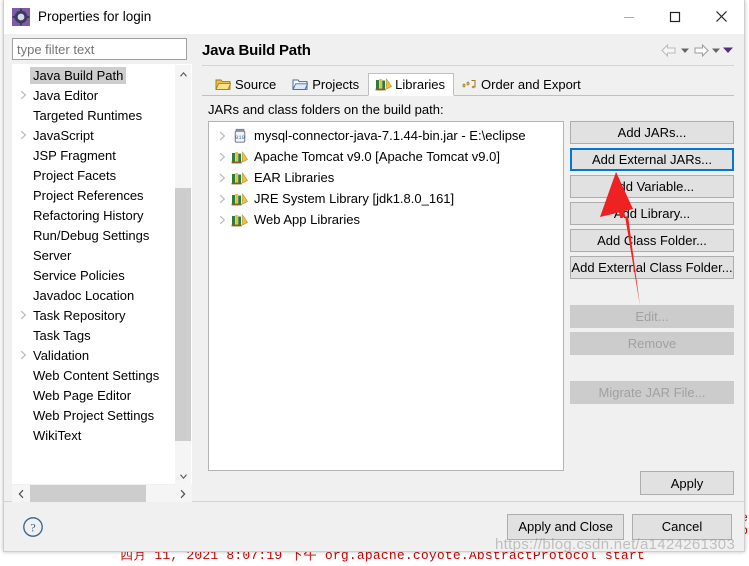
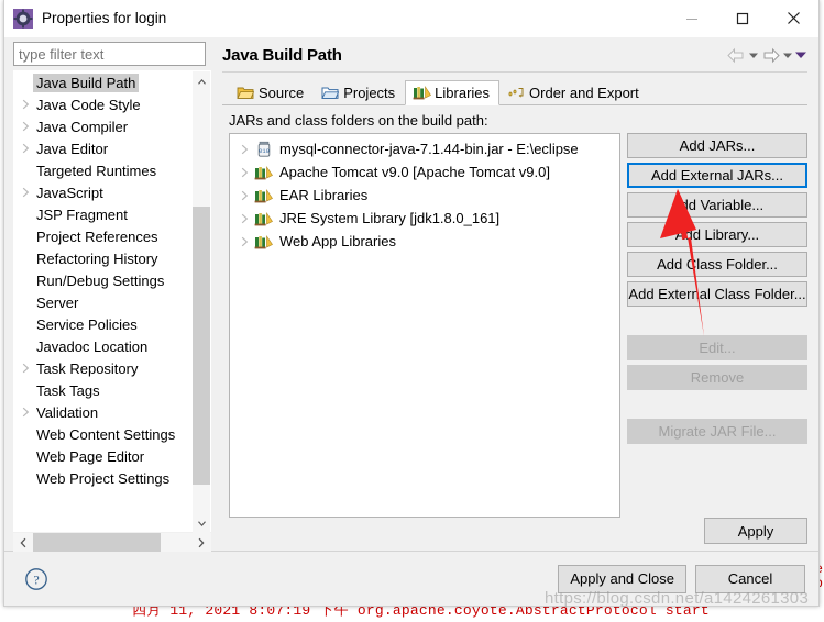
  四月 11, 2021 8:07:19 下午 org.apache.coyote.AbstractProtocol start
  Properties for login
  type filter text
  Java Build Path
+ Java Code Style
+ Java Compiler
  Java Editor
  Targeted Runtimes
  JavaScript
  JSP Fragment
- Project Facets
  Project References
  Refactoring History
  Run/Debug Settings
  Server
  Service Policies
  Javadoc Location
  Task Repository
  Task Tags
  Validation
  Web Content Settings
  Web Page Editor
  Web Project Settings
- WikiText
  Java Build Path
  Source
  Projects
  Libraries
  Order and Export
  JARs and class folders on the build path:
  mysql-connector-java-7.1.44-bin.jar - E:\eclipse
  Apache Tomcat v9.0 [Apache Tomcat v9.0]
  EAR Libraries
  JRE System Library [jdk1.8.0_161]
  Web App Libraries
  Add JARs...
  Add External JARs...
  d Variable...
  Add Library...
  Add Class Folder...
  Add External Class Folder...
  Edit...
  Remove
  Migrate JAR File...
  Apply
  ?
  Apply and Close
  Cancel
  https://blog.csdn.net/a1424261303
